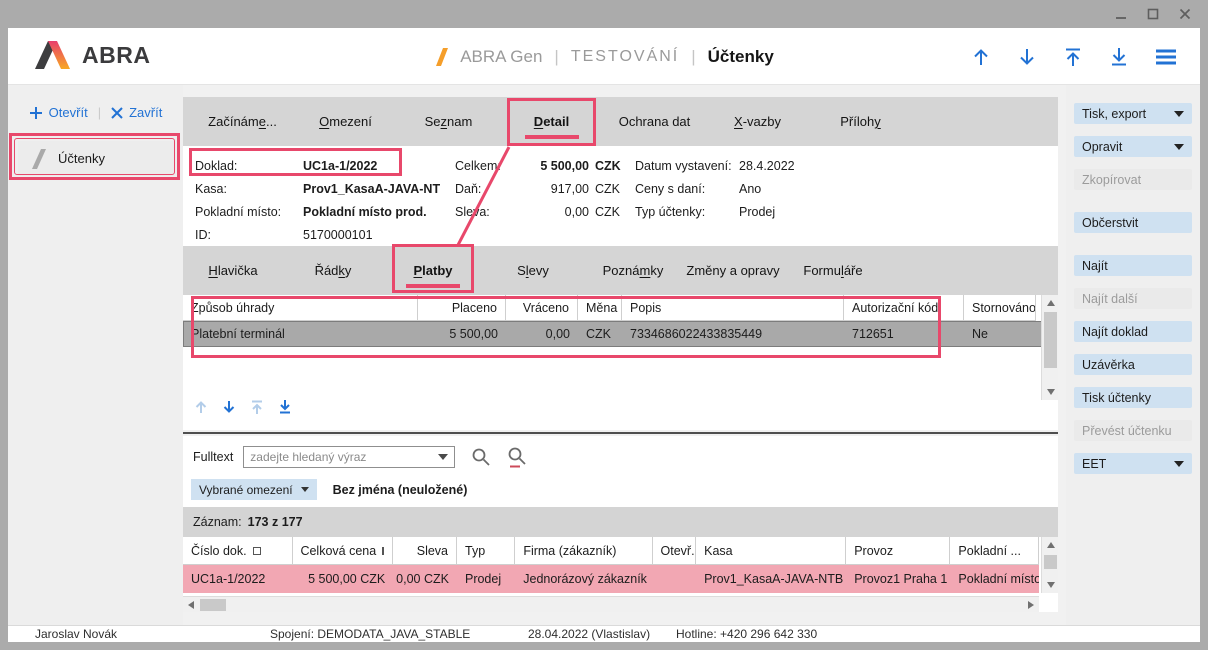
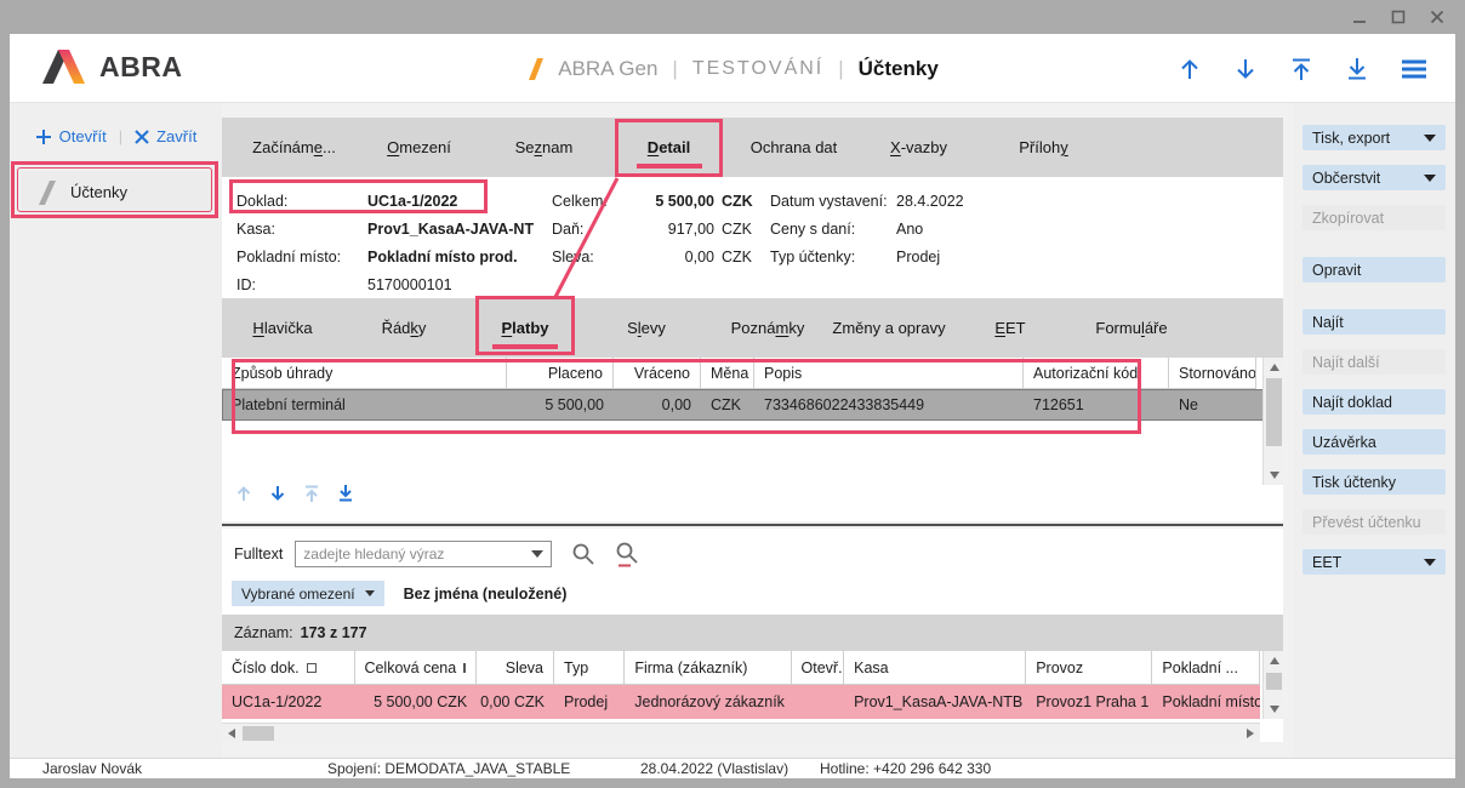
  ABRA
  ABRA Gen
  |
  TESTOVÁNÍ
  |
  Účtenky
  Otevřít
  |
  Zavřít
  Účtenky
  Začínám
  e
  ...
  O
  mezení
  Se
  z
  nam
  D
  etail
  Ochrana dat
  X
  -vazby
  Příloh
  y
  Doklad:
  UC1a-1/2022
  Celkem
  5 500,00
  CZK
  Datum vystavení:
  28.4.2022
  Kasa:
  Prov1_KasaA-JAVA-NT
  Daň:
  917,00
  CZK
  Ceny s daní:
  Ano
  Pokladní místo:
  Pokladní místo prod.
  Slea:
  0,00
  CZK
  Typ účtenky:
  Prodej
  ID:
  5170000101
  H
  lavička
  Řád
  k
  y
  P
  latby
  S
  l
  evy
  Pozná
  m
  ky
  Změny a opravy
+ E
+ ET
  Formu
  l
  áře
  Způsob úhrady
  Placeno
  Vráceno
  Měna
  Popis
  Autorizační kód
  Stornováno
  Platební terminál
  5 500,00
  0,00
  CZK
  7334686022433835449
  712651
  Ne
  Fulltext
  zadejte hledaný výraz
  Vybrané omezení
  Bez jména (neuložené)
  Záznam:
  173 z 177
  Číslo dok.
  Celková cena
  Sleva
  Typ
  Firma (zákazník)
  Otevř.
  Kasa
  Provoz
  Pokladní ...
  UC1a-1/2022
  5 500,00 CZK
  0,00 CZK
  Prodej
  Jednorázový zákazník
  Prov1_KasaA-JAVA-NTB
  Provoz1 Praha 1
  Pokladní místo
  Tisk, export
- Opravit
+ Občerstvit
  Zkopírovat
- Občerstvit
+ Opravit
  Najít
  Najít další
  Najít doklad
  Uzávěrka
  Tisk účtenky
  Převést účtenku
  EET
  Jaroslav Novák
  Spojení: DEMODATA_JAVA_STABLE
  28.04.2022 (Vlastislav)
  Hotline: +420 296 642 330
